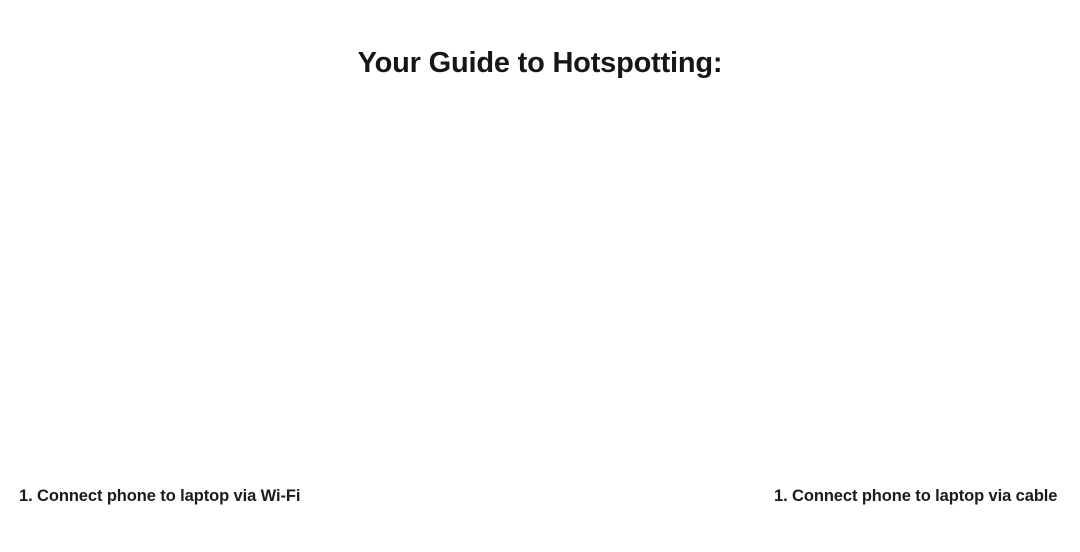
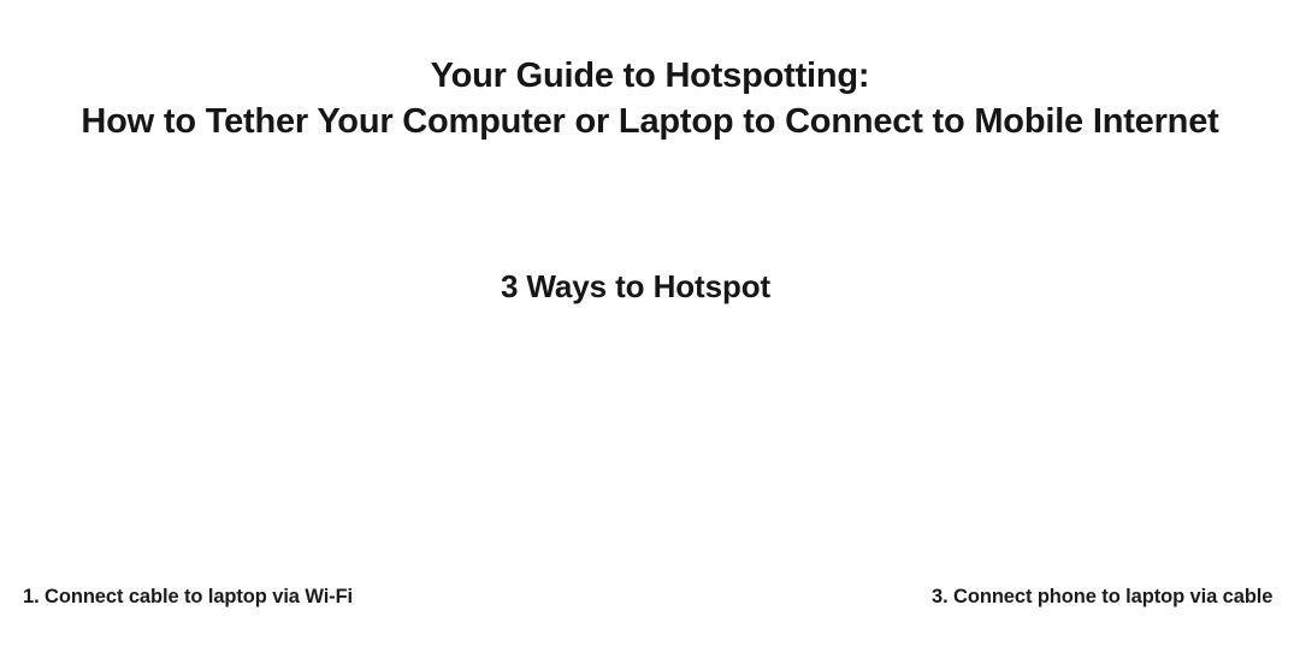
  Your Guide to Hotspotting:
+ How to Tether Your Computer or Laptop to Connect to Mobile Internet
+ 3 Ways to Hotspot
- 1. Connect phone to laptop via Wi-Fi
+ 1. Connect cable to laptop via Wi-Fi
- 1. Connect phone to laptop via cable
+ 3. Connect phone to laptop via cable
